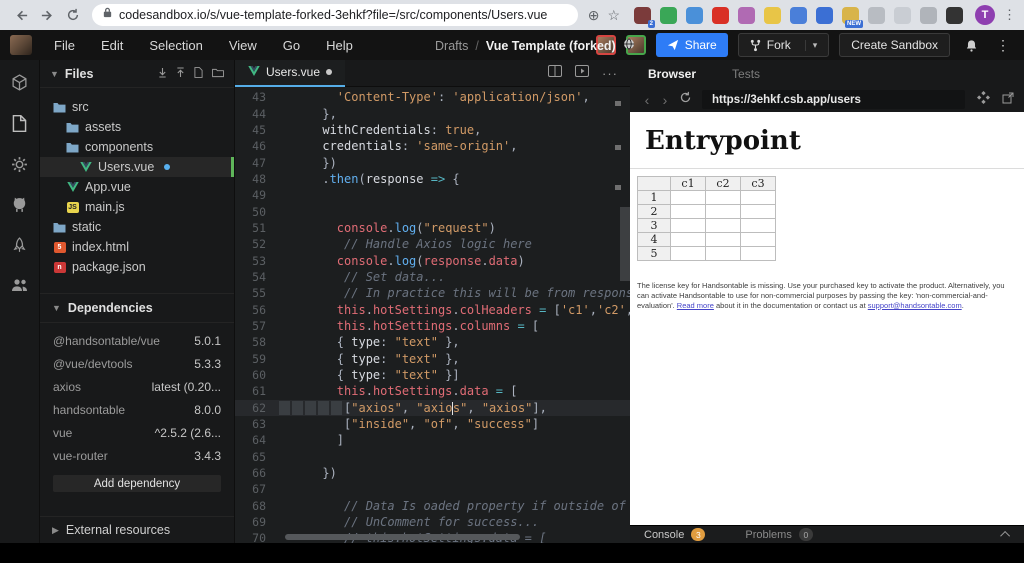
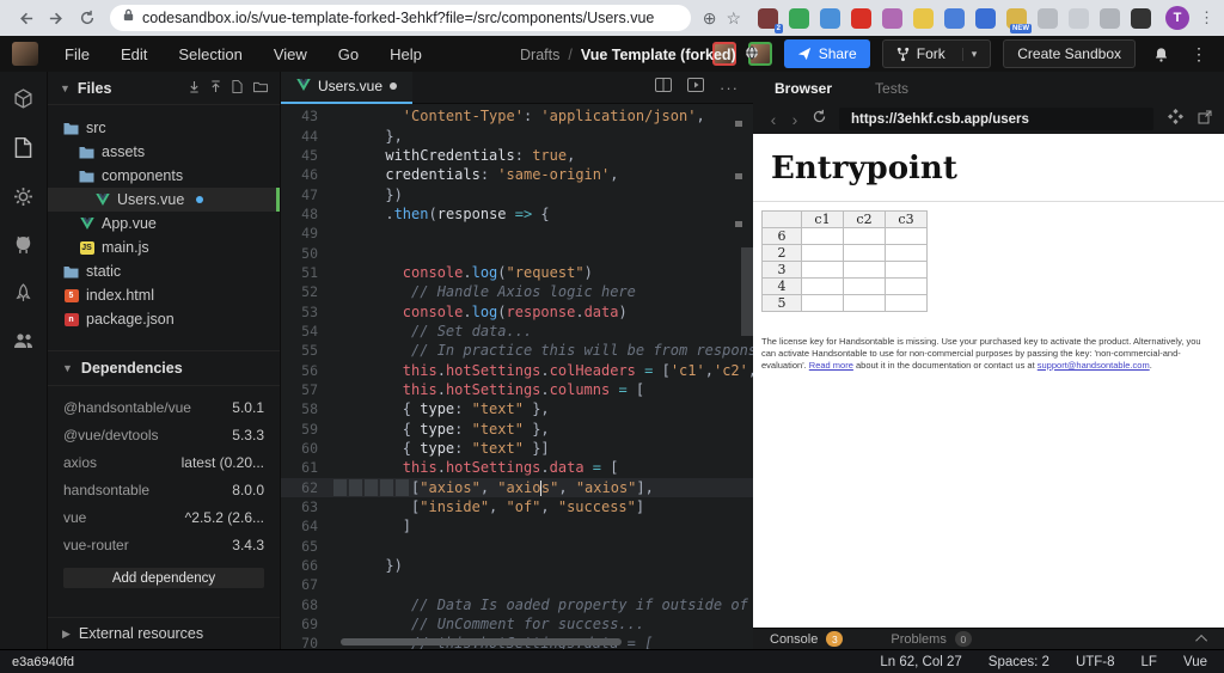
  codesandbox.io/s/vue-template-forked-3ehkf?file=/src/components/Users.vue
  ⊕
  ☆
  T
  ⋮
  File
  Edit
  Selection
  View
  Go
  Help
  Drafts
  /
  Vue Template (forked)
  Share
  Fork
  ▾
  Create Sandbox
  ⋮
  ▼
  Files
  src
  assets
  components
  Users.vue
  App.vue
  main.js
  static
  index.html
  package.json
  ▼
  Dependencies
  @handsontable/vue
  5.0.1
  @vue/devtools
  5.3.3
  axios
  latest (0.20...
  handsontable
  8.0.0
  vue
  ^2.5.2 (2.6...
  vue-router
  3.4.3
  Add dependency
  ▶
  External resources
  Users.vue
  ···
  43
  'Content-Type': 'application/json',
  44
  },
  45
  withCredentials: true,
  46
  credentials: 'same-origin',
  47
  })
  48
  .then(response => {
  49
  50
  51
  console.log("request")
  52
  // Handle Axios logic here
  53
  console.log(response.data)
  54
  // Set data...
  55
  // In practice this will be from respon
  56
  this.hotSettings.colHeaders = ['c1','c2'
  57
  this.hotSettings.columns = [
  58
  { type: "text" },
  59
  { type: "text" },
  60
  { type: "text" }]
  61
  this.hotSettings.data = [
  62
  ["axios", "axios", "axios"],
  63
  ["inside", "of", "success"]
  64
  ]
  65
  66
  })
  67
  68
  // Data Is oaded property if outside of
  69
  // UnComment for success...
  70
  Browser
  Tests
  ‹
  ›
  https://3ehkf.csb.app/users
  Entrypoint
  	c1	c2	c3
- 1
+ 6
  2
  3
  4
  5
  The license key for Handsontable is missing. Use your purchased key to activate the product. Alternatively, you can activate Handsontable to use for non-commercial purposes by passing the key: 'non-commercial-and-evaluation'. Read more about it in the documentation or contact us at support@handsontable.com.
  Console
  3
  Problems
  0
+ e3a6940fd
+ Ln 62, Col 27
+ Spaces: 2
+ UTF-8
+ LF
+ Vue
